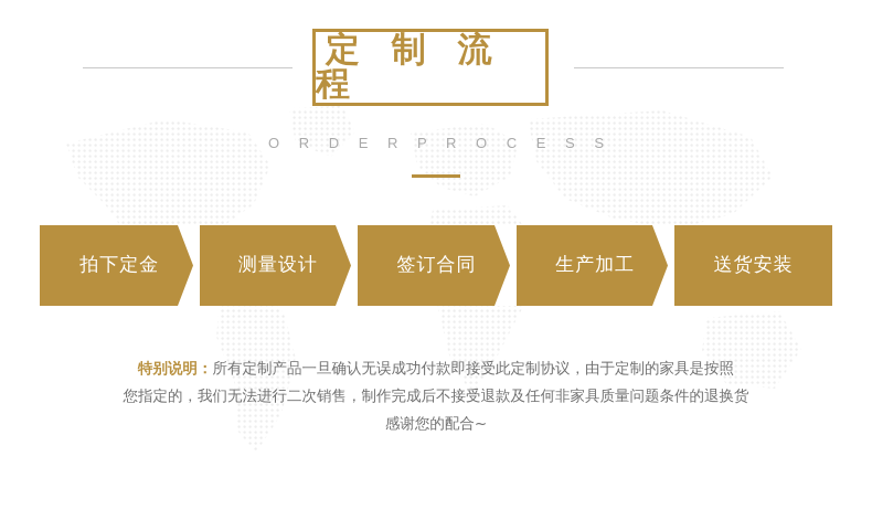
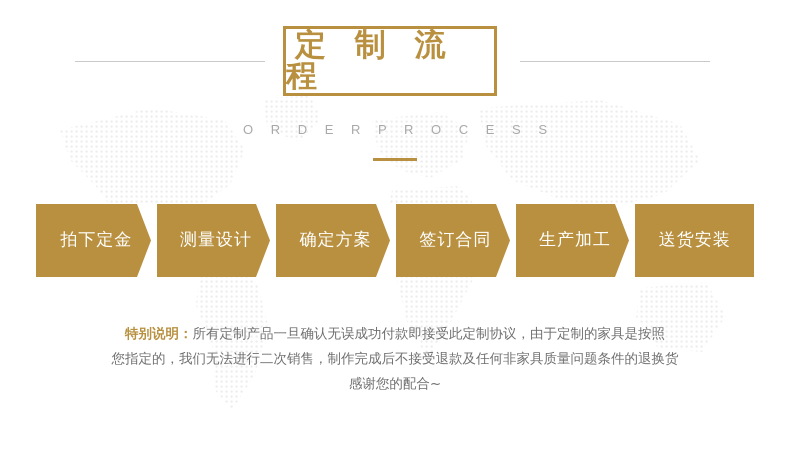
  定 制 流 程
  O R D E R P R O C E S S
  拍下定金
  测量设计
+ 确定方案
  签订合同
  生产加工
  送货安装
  特别说明：所有定制产品一旦确认无误成功付款即接受此定制协议，由于定制的家具是按照
  您指定的，我们无法进行二次销售，制作完成后不接受退款及任何非家具质量问题条件的退换货
  感谢您的配合~
